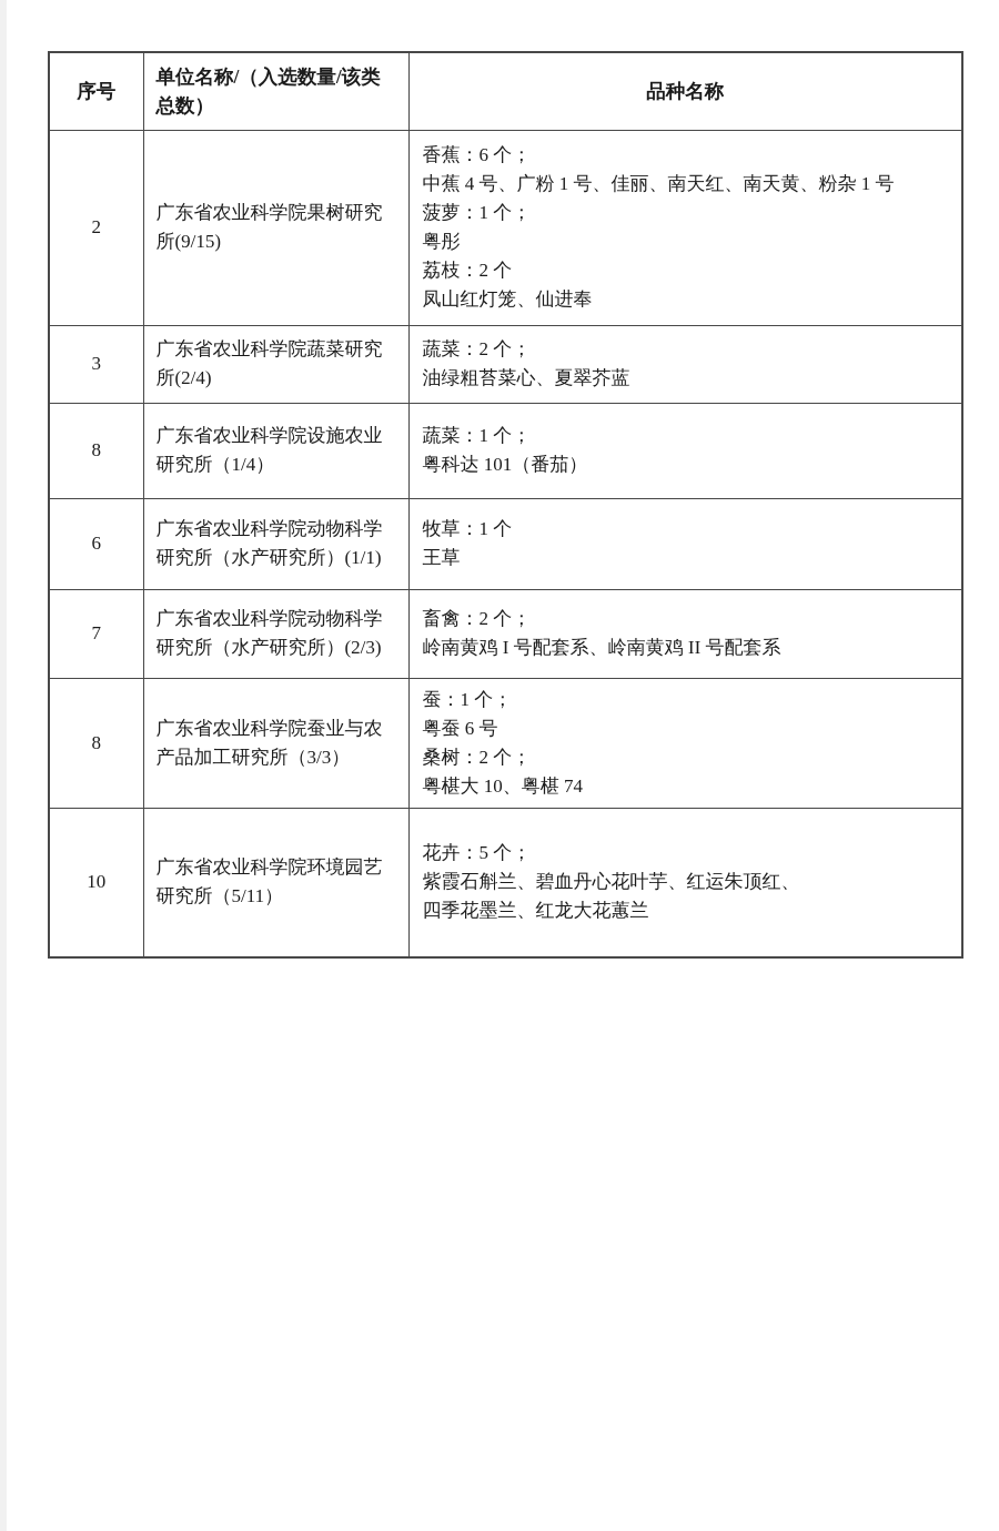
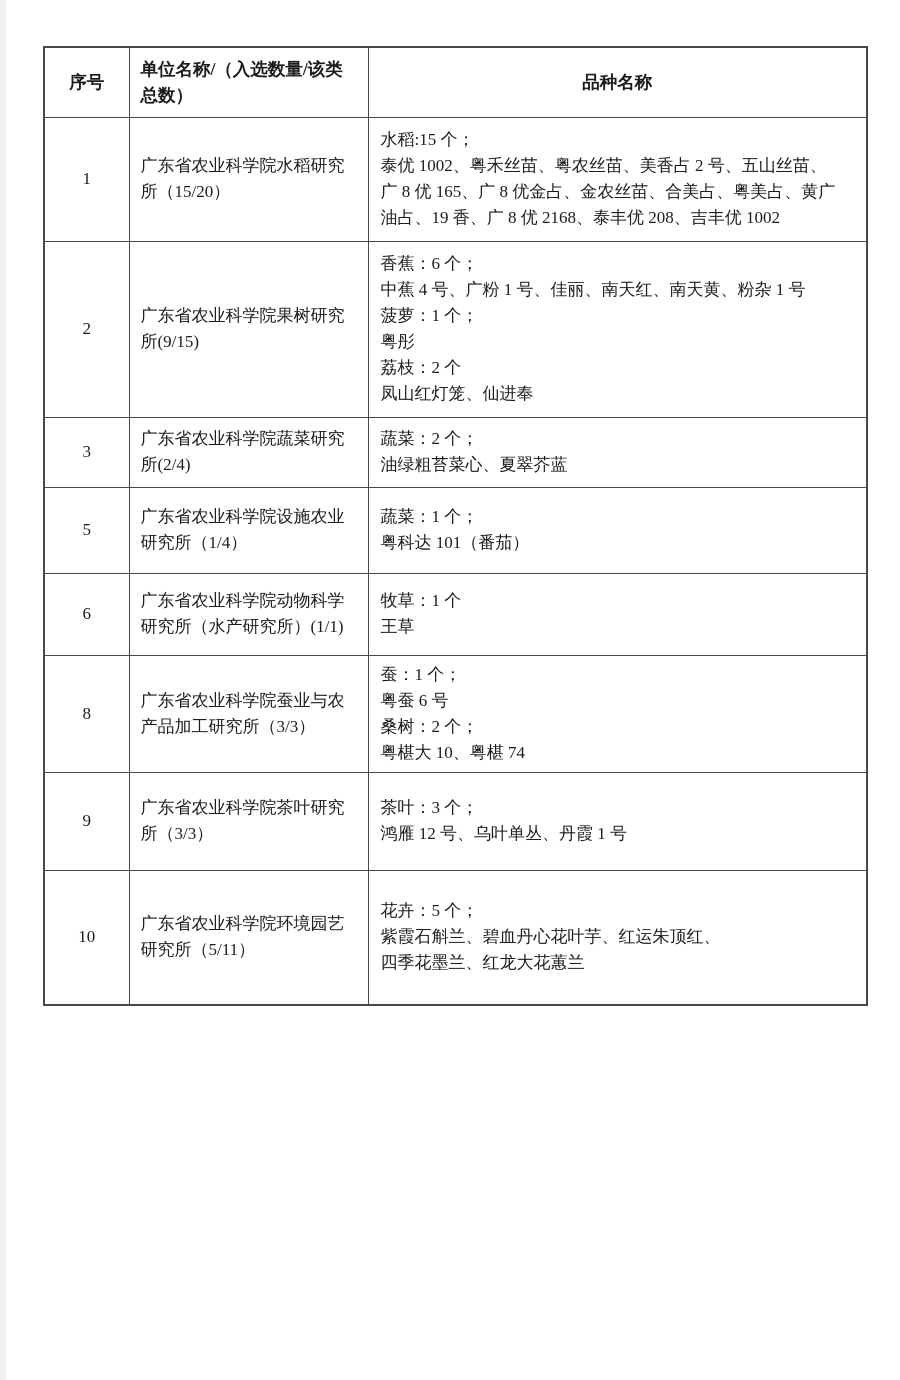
  序号	单位名称/（入选数量/该类 总数）	品种名称
+ 1	广东省农业科学院水稻研究 所（15/20）	水稻:15 个； 泰优 1002、粤禾丝苗、粤农丝苗、美香占 2 号、五山丝苗、 广 8 优 165、广 8 优金占、金农丝苗、合美占、粤美占、黄广 油占、19 香、广 8 优 2168、泰丰优 208、吉丰优 1002
  2	广东省农业科学院果树研究 所(9/15)	香蕉：6 个； 中蕉 4 号、广粉 1 号、佳丽、南天红、南天黄、粉杂 1 号 菠萝：1 个； 粤彤 荔枝：2 个 凤山红灯笼、仙进奉
  3	广东省农业科学院蔬菜研究 所(2/4)	蔬菜：2 个； 油绿粗苔菜心、夏翠芥蓝
- 8	广东省农业科学院设施农业 研究所（1/4）	蔬菜：1 个； 粤科达 101（番茄）
+ 5	广东省农业科学院设施农业 研究所（1/4）	蔬菜：1 个； 粤科达 101（番茄）
  6	广东省农业科学院动物科学 研究所（水产研究所）(1/1)	牧草：1 个 王草
- 7	广东省农业科学院动物科学 研究所（水产研究所）(2/3)	畜禽：2 个； 岭南黄鸡 I 号配套系、岭南黄鸡 II 号配套系
  8	广东省农业科学院蚕业与农 产品加工研究所（3/3）	蚕：1 个； 粤蚕 6 号 桑树：2 个； 粤椹大 10、粤椹 74
+ 9	广东省农业科学院茶叶研究 所（3/3）	茶叶：3 个； 鸿雁 12 号、乌叶单丛、丹霞 1 号
  10	广东省农业科学院环境园艺 研究所（5/11）	花卉：5 个； 紫霞石斛兰、碧血丹心花叶芋、红运朱顶红、 四季花墨兰、红龙大花蕙兰
